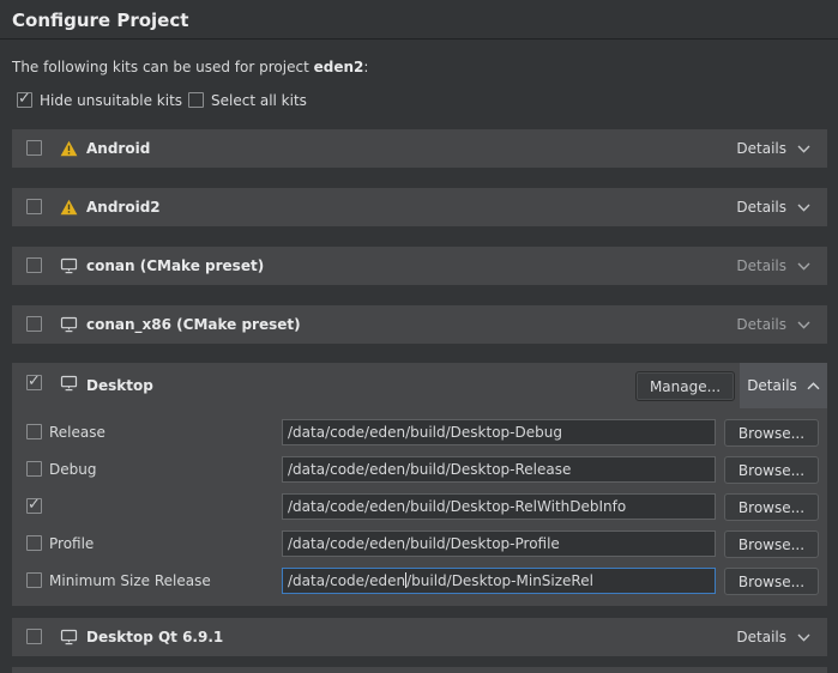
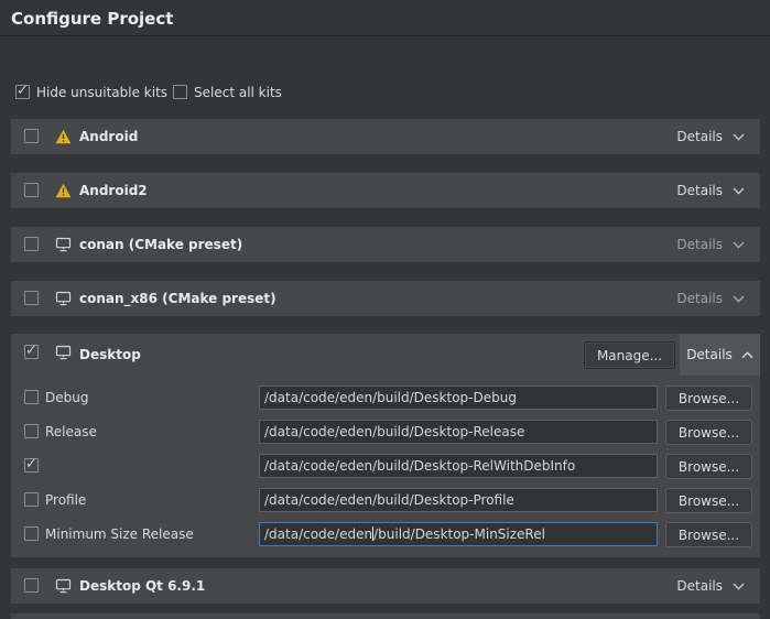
  Configure Project
- The following kits can be used for project eden2:
  Hide unsuitable kits
  Select all kits
  Android
  Details
  Android2
  Details
  conan (CMake preset)
  Details
  conan_x86 (CMake preset)
  Details
  Desktop
  Manage...
  Details
- Release
+ Debug
  /data/code/eden/build/Desktop-Debug
  Browse...
- Debug
+ Release
  /data/code/eden/build/Desktop-Release
  Browse...
  /data/code/eden/build/Desktop-RelWithDebInfo
  Browse...
  Profile
  /data/code/eden/build/Desktop-Profile
  Browse...
  Minimum Size Release
  /data/code/eden/build/Desktop-MinSizeRel
  Browse...
  Desktop Qt 6.9.1
  Details
